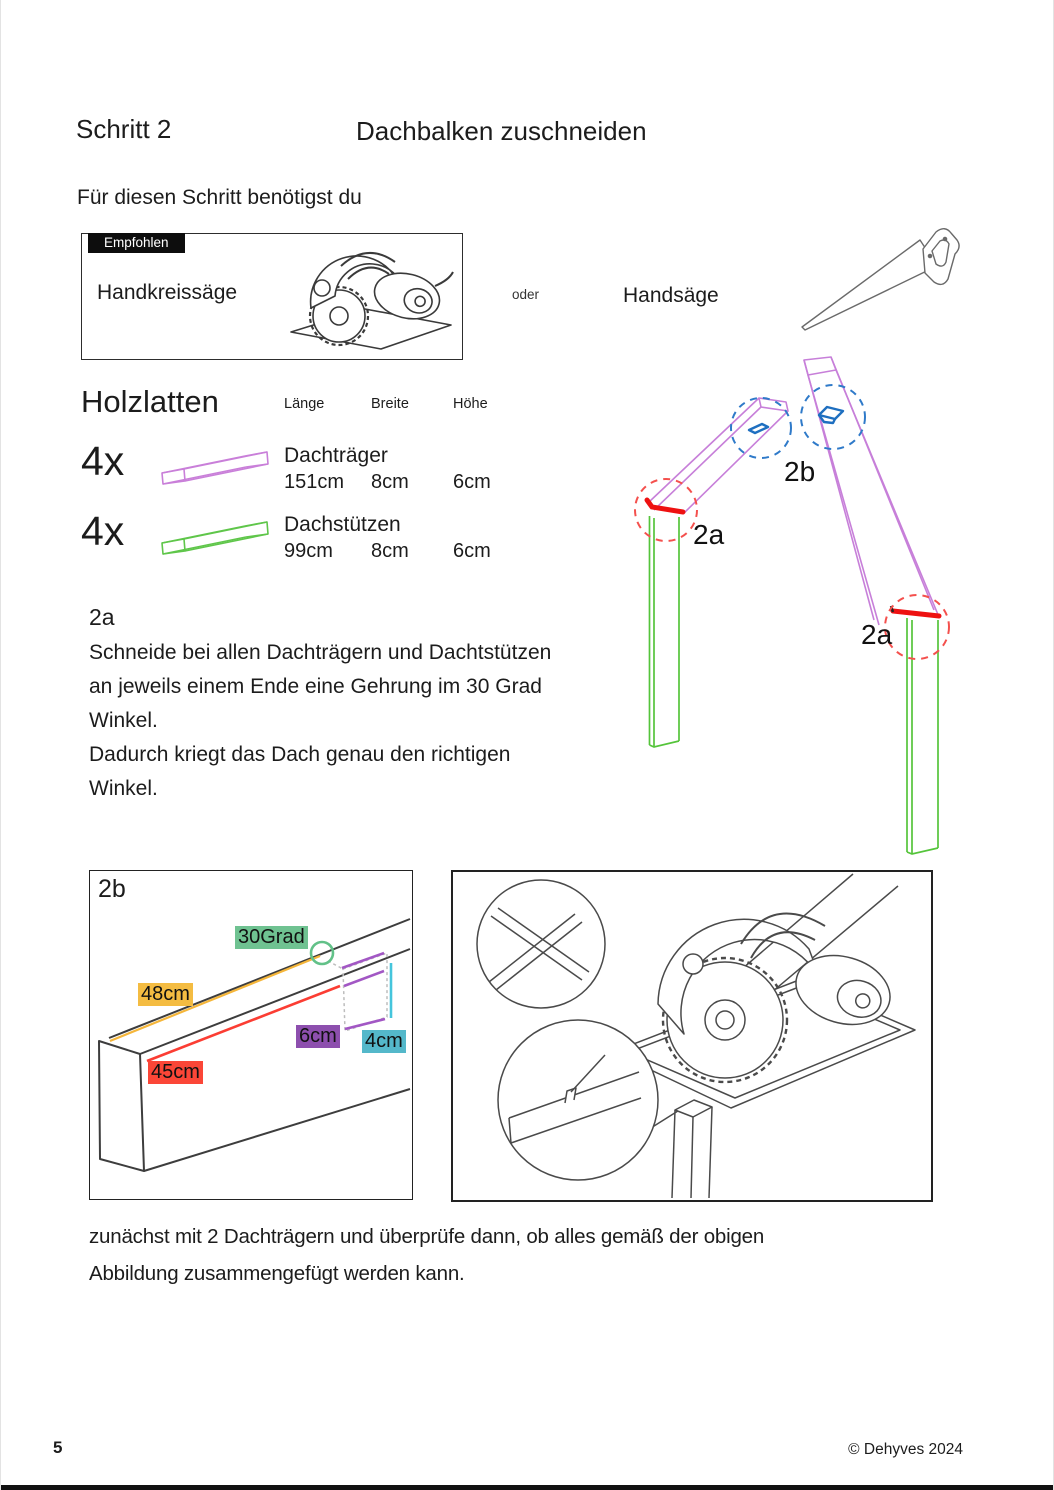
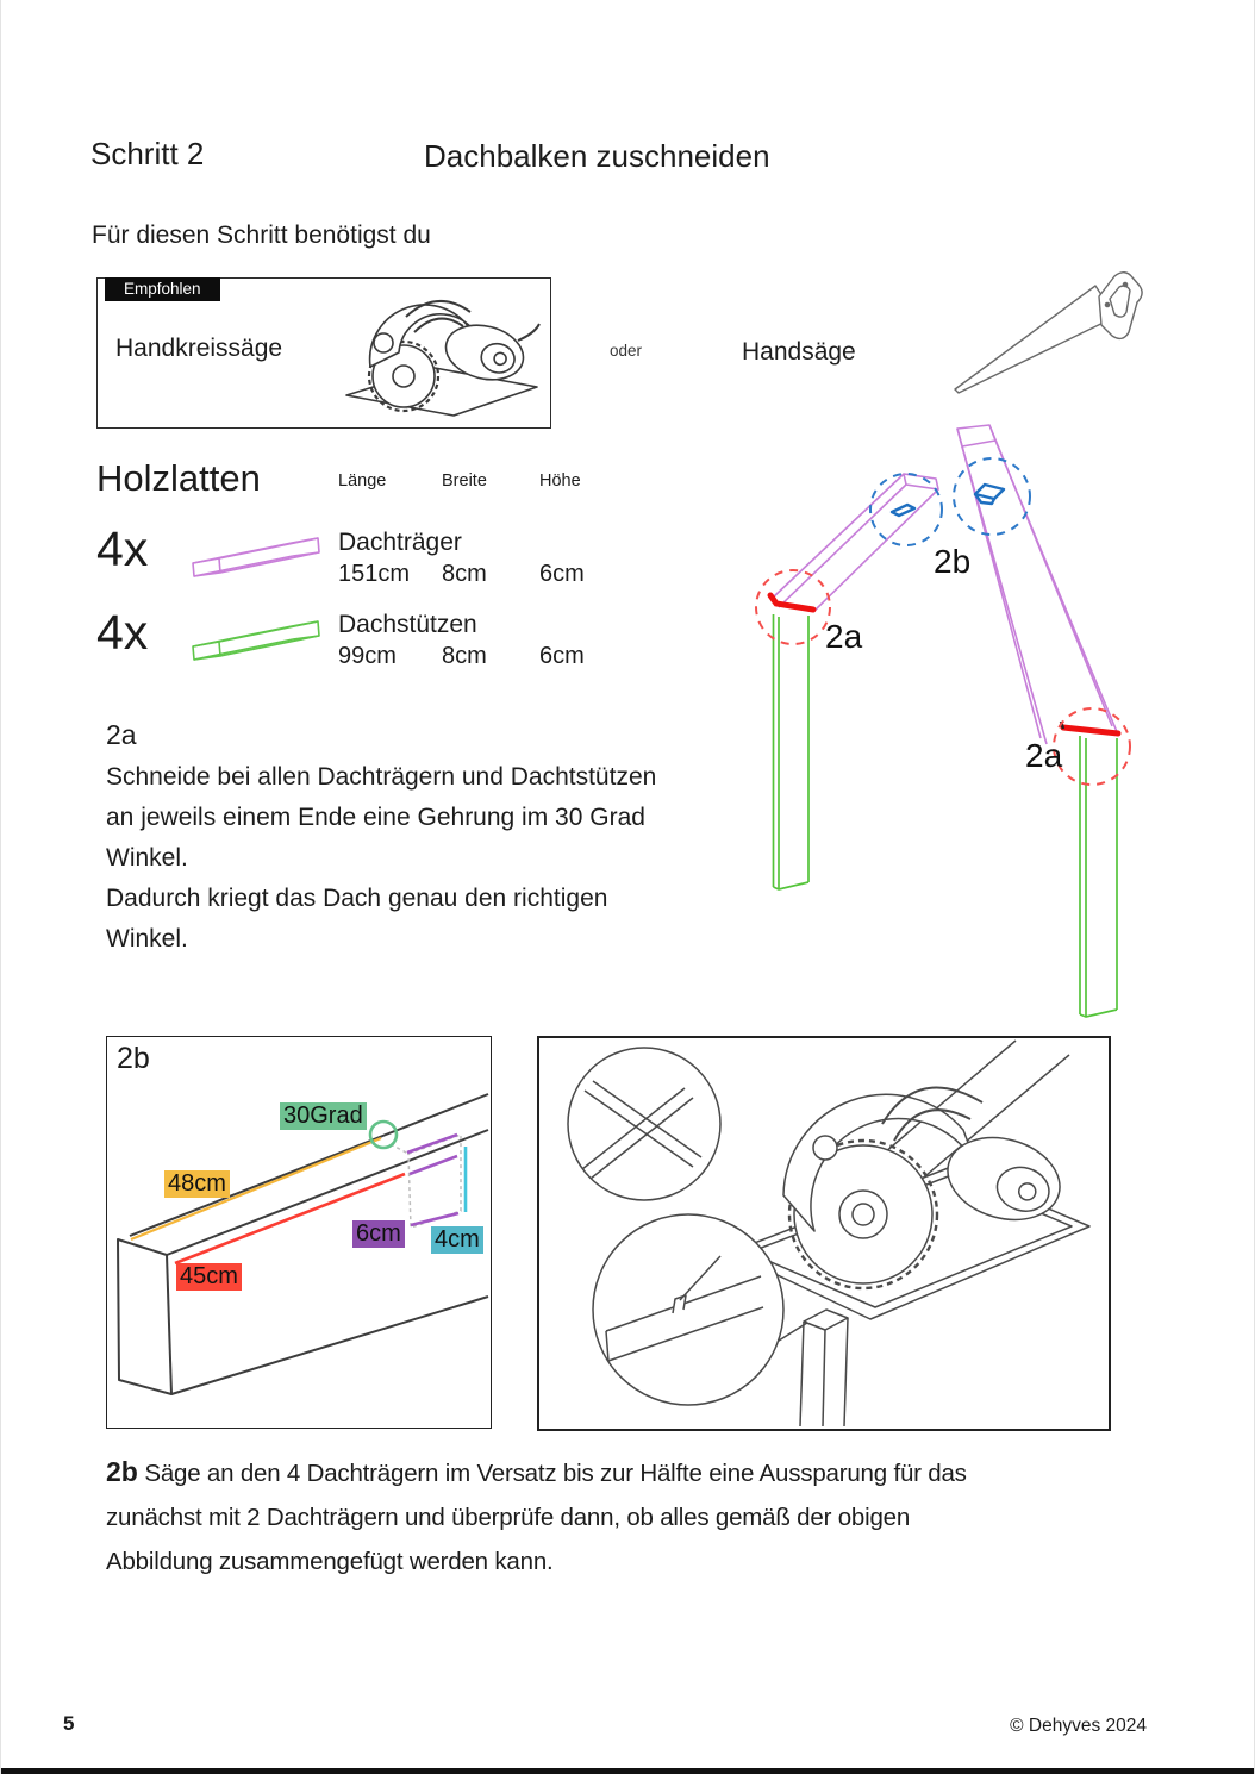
  Schritt 2
  Dachbalken zuschneiden
  Für diesen Schritt benötigst du
  Empfohlen
  Handkreissäge
  oder
  Handsäge
  Holzlatten
  Länge
  Breite
  Höhe
  4x
  Dachträger
  151cm
  8cm
  6cm
  4x
  Dachstützen
  99cm
  8cm
  6cm
  2a
  Schneide bei allen Dachträgern und Dachtstützen
  an jeweils einem Ende eine Gehrung im 30 Grad
  Winkel.
  Dadurch kriegt das Dach genau den richtigen
  Winkel.
  2b
  2a
  2a
  2b
  30Grad
  48cm
  6cm
  4cm
  45cm
+ 2b Säge an den 4 Dachträgern im Versatz bis zur Hälfte eine Aussparung für das
  zunächst mit 2 Dachträgern und überprüfe dann, ob alles gemäß der obigen
  Abbildung zusammengefügt werden kann.
  5
  © Dehyves 2024
